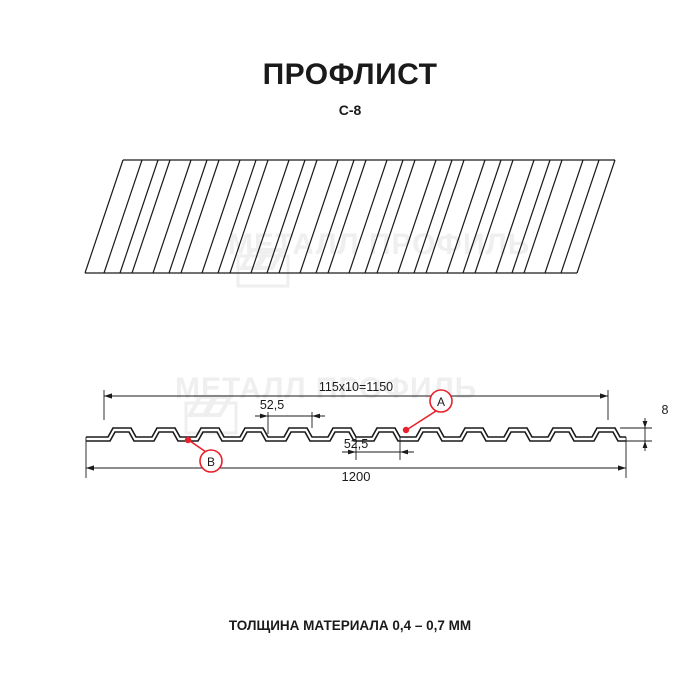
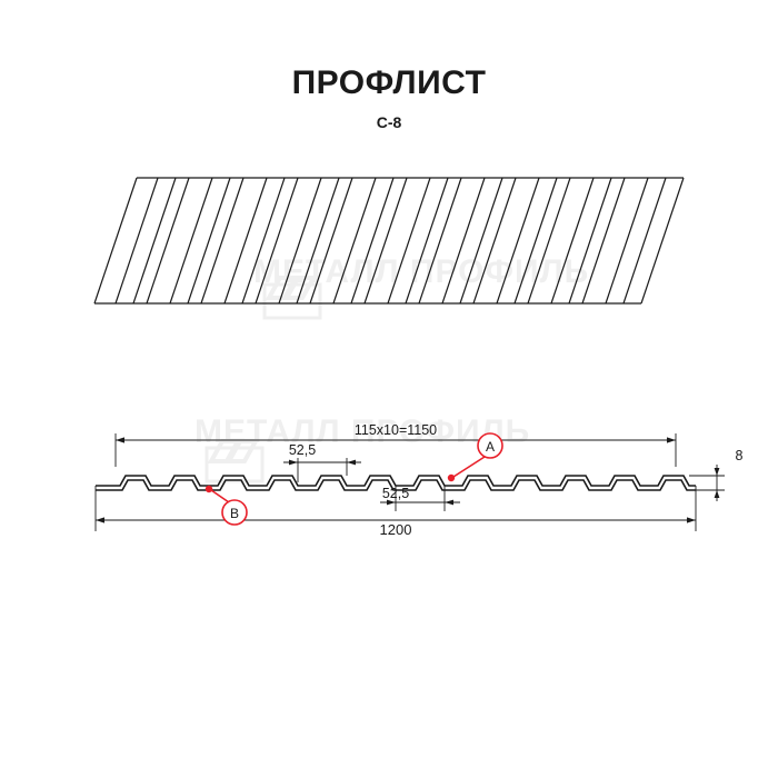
  ПРОФЛИСТ
  С-8
  МЕТАЛЛ ПРОФИЛЬ
  МЕТАЛЛ ПРОФИЛЬ
  A
  B
  115x10=1150
  1200
  52,5
  52,5
  8
- ТОЛЩИНА МАТЕРИАЛА 0,4 – 0,7 ММ
